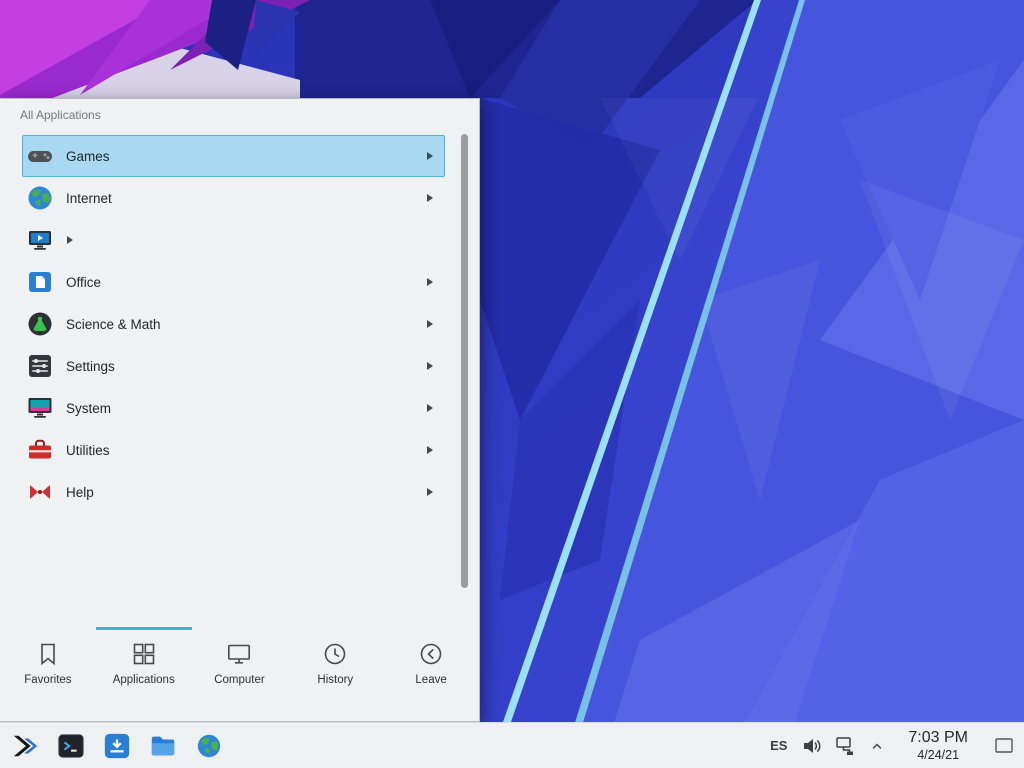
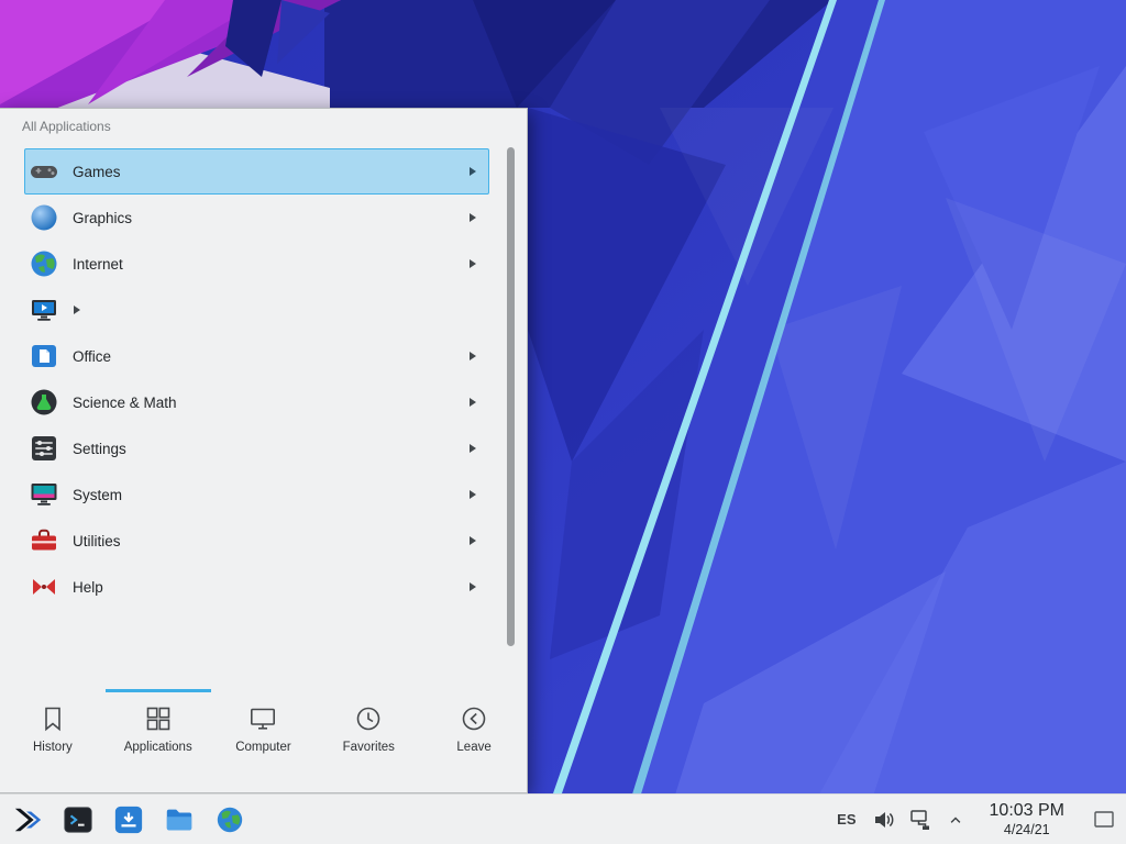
  All Applications
  Games
+ Graphics
  Internet
  Office
  Science & Math
  Settings
  System
  Utilities
  Help
- Favorites
+ History
  Applications
  Computer
- History
+ Favorites
  Leave
  ES
- 7:03 PM
+ 10:03 PM
  4/24/21
